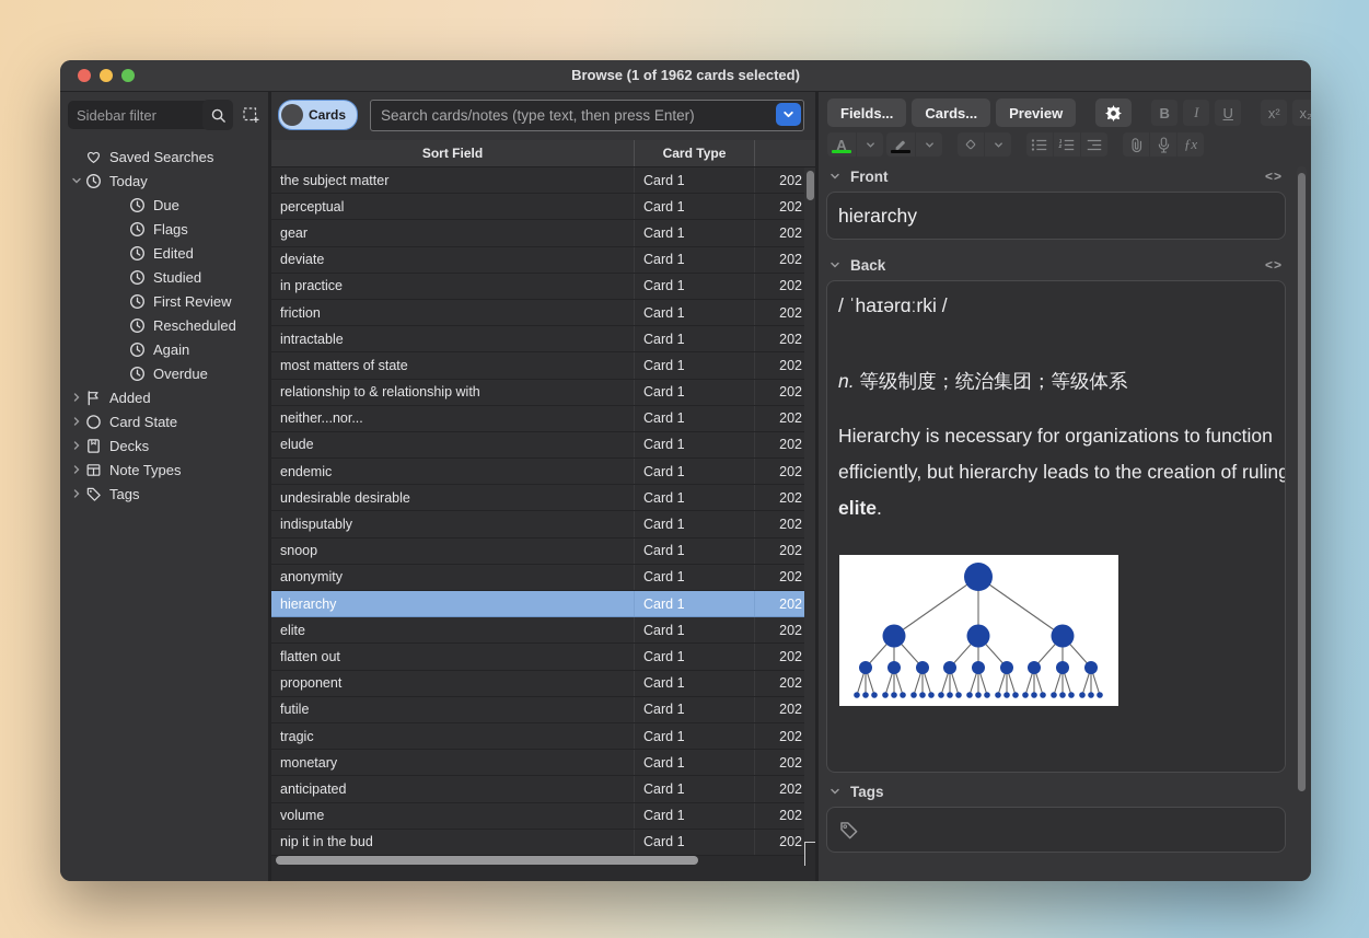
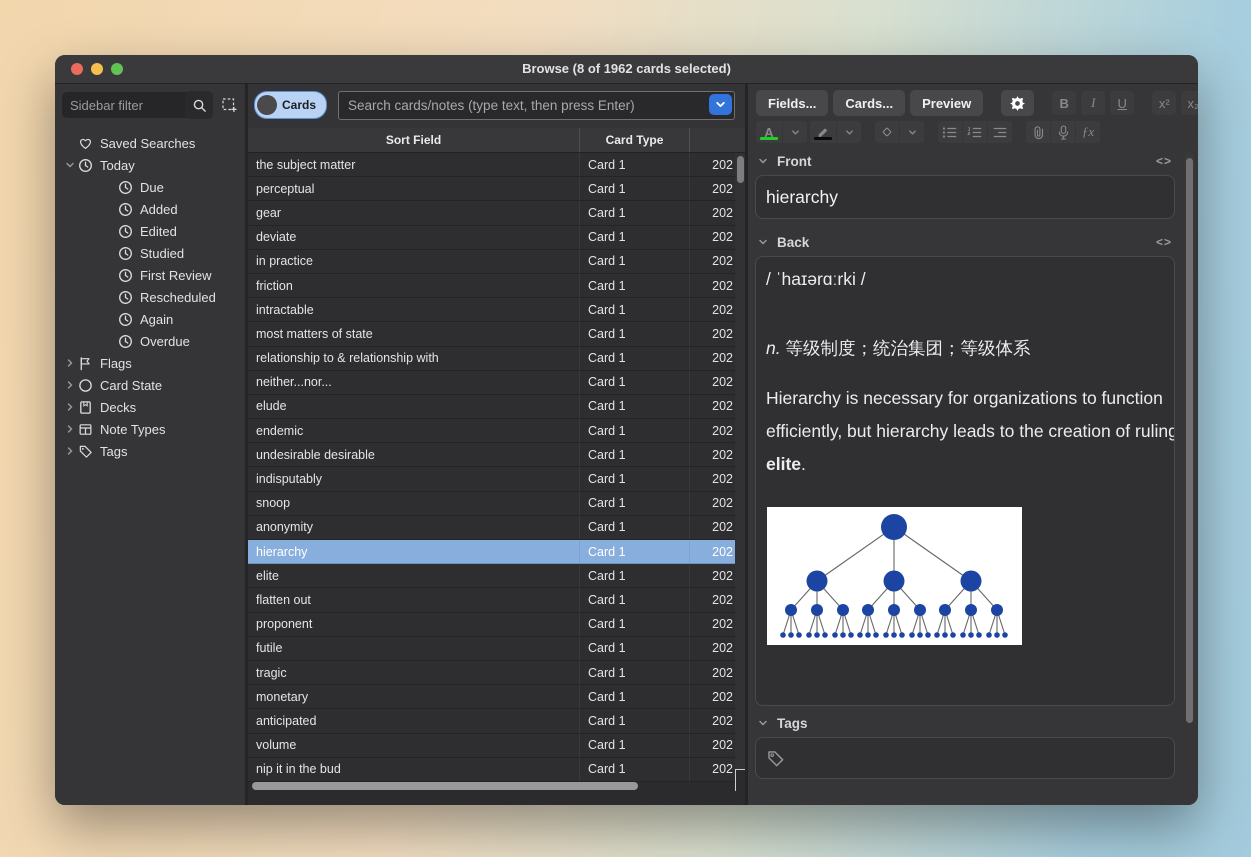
- Browse (1 of 1962 cards selected)
+ Browse (8 of 1962 cards selected)
  Sidebar filter
  Saved Searches
  Today
  Due
- Flags
+ Added
  Edited
  Studied
  First Review
  Rescheduled
  Again
  Overdue
- Added
+ Flags
  Card State
  Decks
  Note Types
  Tags
  Cards
  Search cards/notes (type text, then press Enter)
  Sort Field
  Card Type
  the subject matter
  Card 1
  202
  perceptual
  Card 1
  202
  gear
  Card 1
  202
  deviate
  Card 1
  202
  in practice
  Card 1
  202
  friction
  Card 1
  202
  intractable
  Card 1
  202
  most matters of state
  Card 1
  202
  relationship to & relationship with
  Card 1
  202
  neither...nor...
  Card 1
  202
  elude
  Card 1
  202
  endemic
  Card 1
  202
  undesirable desirable
  Card 1
  202
  indisputably
  Card 1
  202
  snoop
  Card 1
  202
  anonymity
  Card 1
  202
  hierarchy
  Card 1
  202
  elite
  Card 1
  202
  flatten out
  Card 1
  202
  proponent
  Card 1
  202
  futile
  Card 1
  202
  tragic
  Card 1
  202
  monetary
  Card 1
  202
  anticipated
  Card 1
  202
  volume
  Card 1
  202
  nip it in the bud
  Card 1
  202
  Fields...
  Cards...
  Preview
  B
  I
  U
  x²
  x₂
  A
  ƒx
  Front
  <>
  hierarchy
  Back
  <>
  / ˈhaɪərɑːrki /
  n. 等级制度；统治集团；等级体系
  Hierarchy is necessary for organizations to function efficiently, but hierarchy leads to the creation of ruling elite.
  Tags
